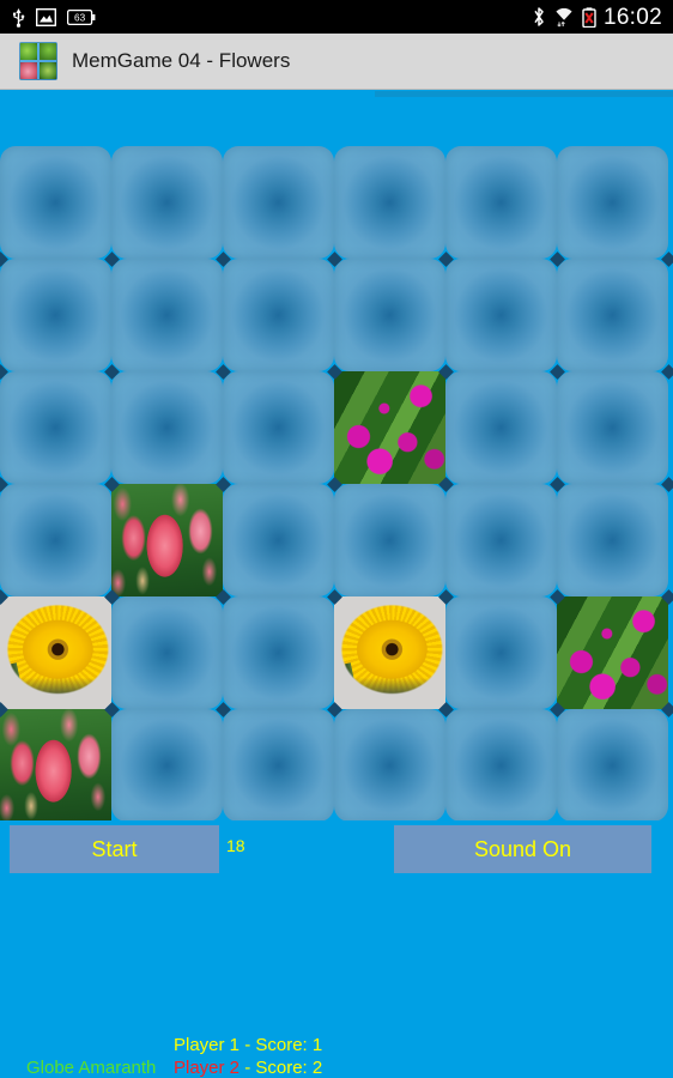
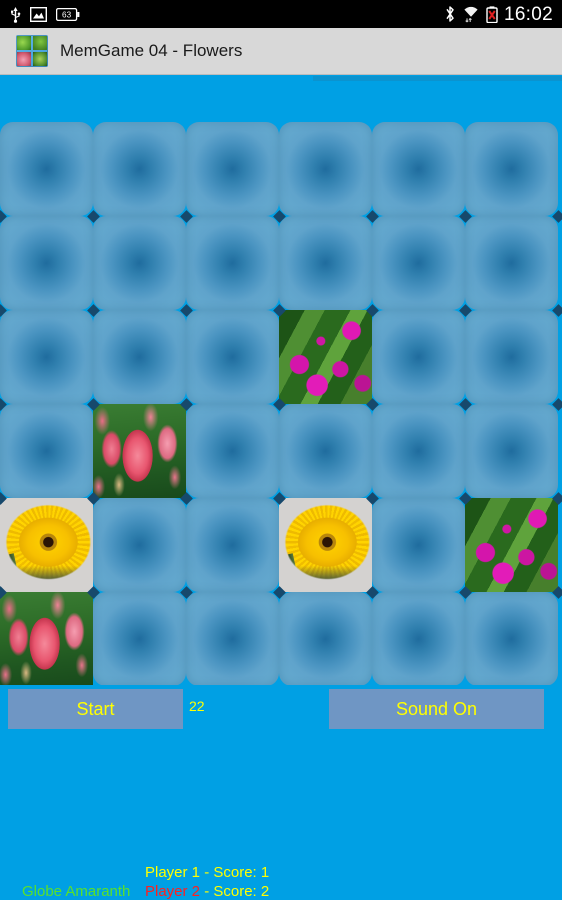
  63
  16:02
  MemGame 04 - Flowers
  Start
- 18
+ 22
  Sound On
  Globe Amaranth
  Player 1 - Score: 1
  Player 2 - Score: 2
